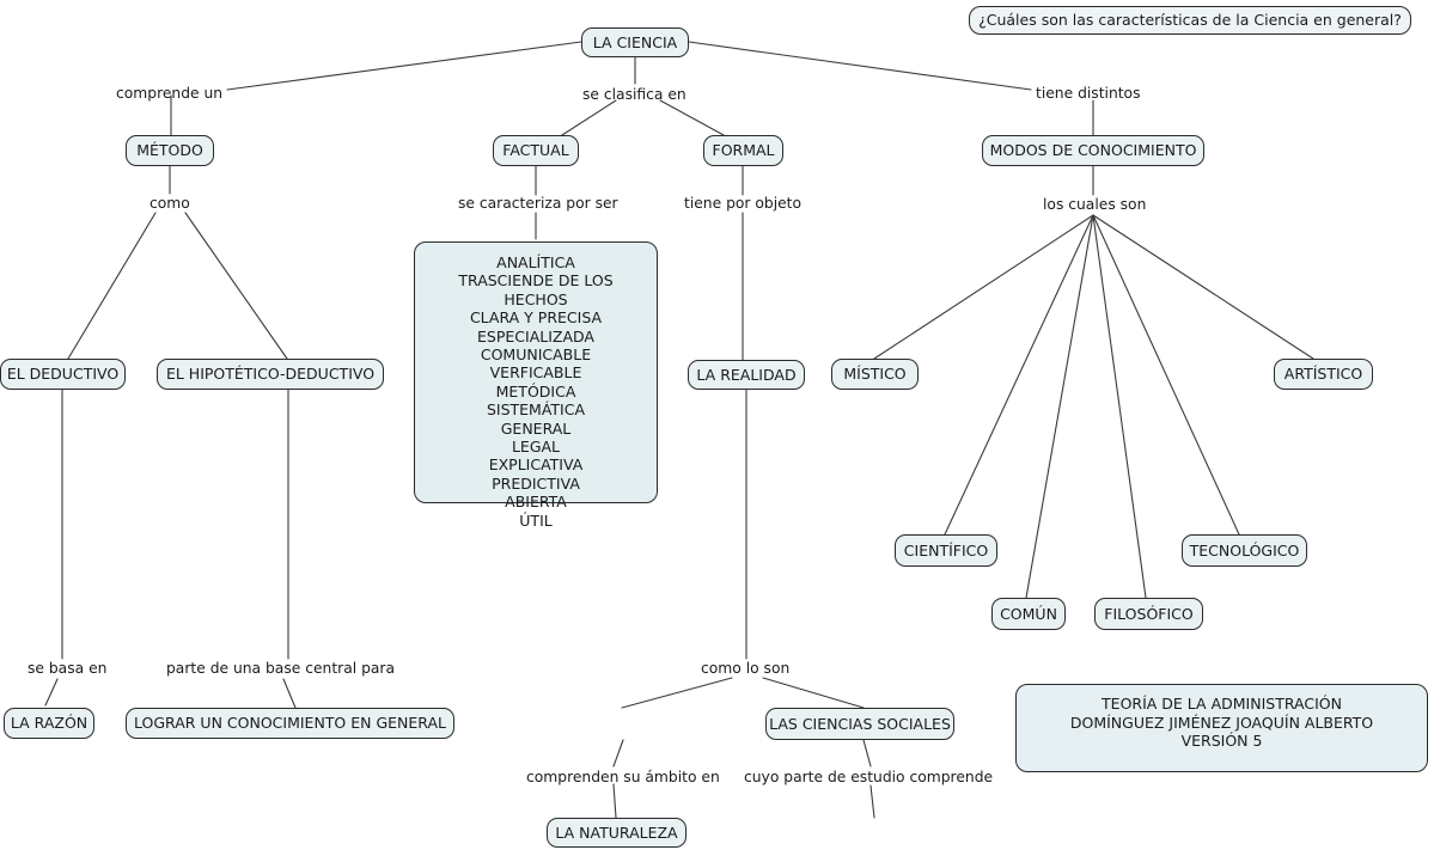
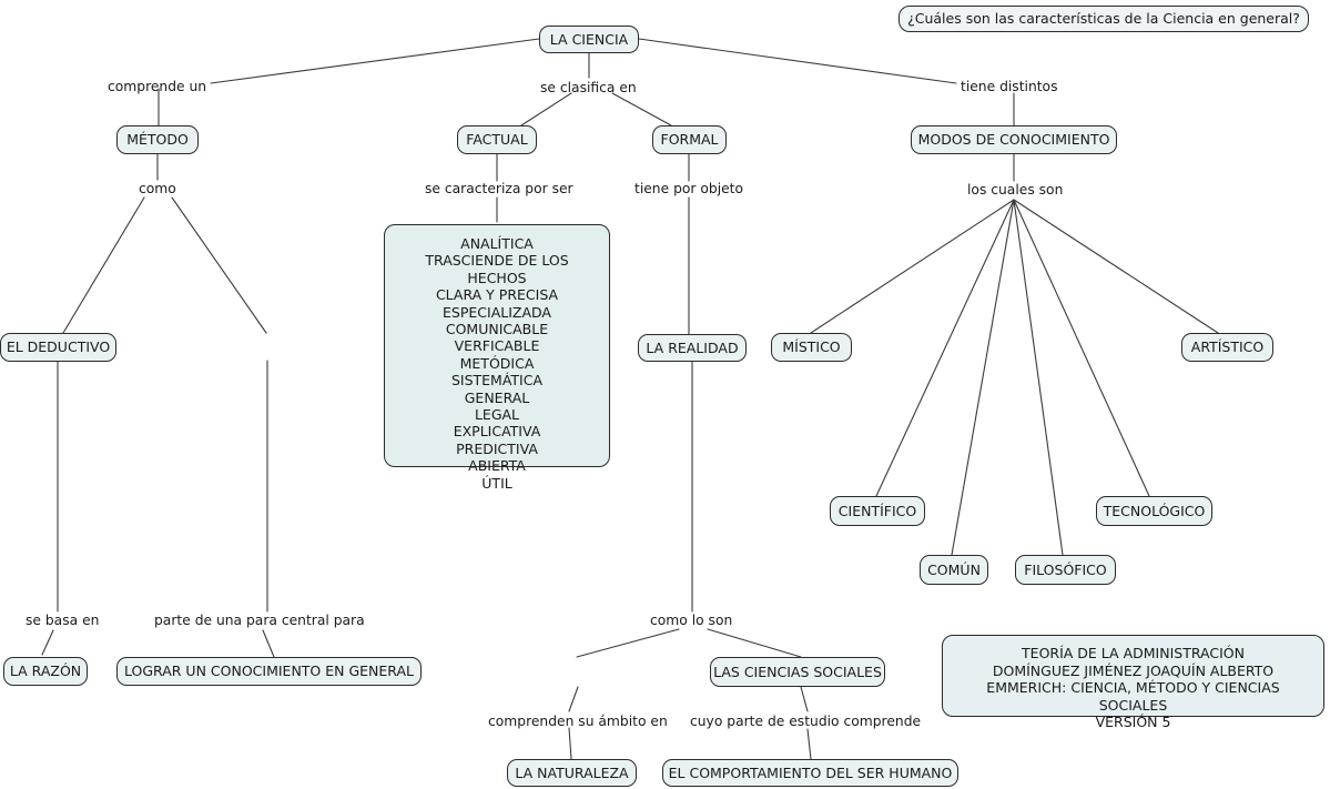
  ¿Cuáles son las características de la Ciencia en general?
  LA CIENCIA
  MÉTODO
  FACTUAL
  FORMAL
  MODOS DE CONOCIMIENTO
  EL DEDUCTIVO
- EL HIPOTÉTICO-DEDUCTIVO
  LA RAZÓN
  LOGRAR UN CONOCIMIENTO EN GENERAL
  ANALÍTICA
  TRASCIENDE DE LOS HECHOS
  CLARA Y PRECISA
  ESPECIALIZADA
  COMUNICABLE
  VERFICABLE
  METÓDICA
  SISTEMÁTICA
  GENERAL
  LEGAL
  EXPLICATIVA
  PREDICTIVA
  ABIERTA
  ÚTIL
  LA REALIDAD
  LAS CIENCIAS SOCIALES
  LA NATURALEZA
+ EL COMPORTAMIENTO DEL SER HUMANO
  MÍSTICO
  ARTÍSTICO
  CIENTÍFICO
  TECNOLÓGICO
  COMÚN
  FILOSÓFICO
  TEORÍA DE LA ADMINISTRACIÓN
  DOMÍNGUEZ JIMÉNEZ JOAQUÍN ALBERTO
+ EMMERICH: CIENCIA, MÉTODO Y CIENCIAS SOCIALES
  VERSIÓN 5
  comprende un
  se clasifica en
  tiene distintos
  como
  se caracteriza por ser
  tiene por objeto
  los cuales son
  se basa en
- parte de una base central para
+ parte de una para central para
  como lo son
  comprenden su ámbito en
  cuyo parte de estudio comprende
